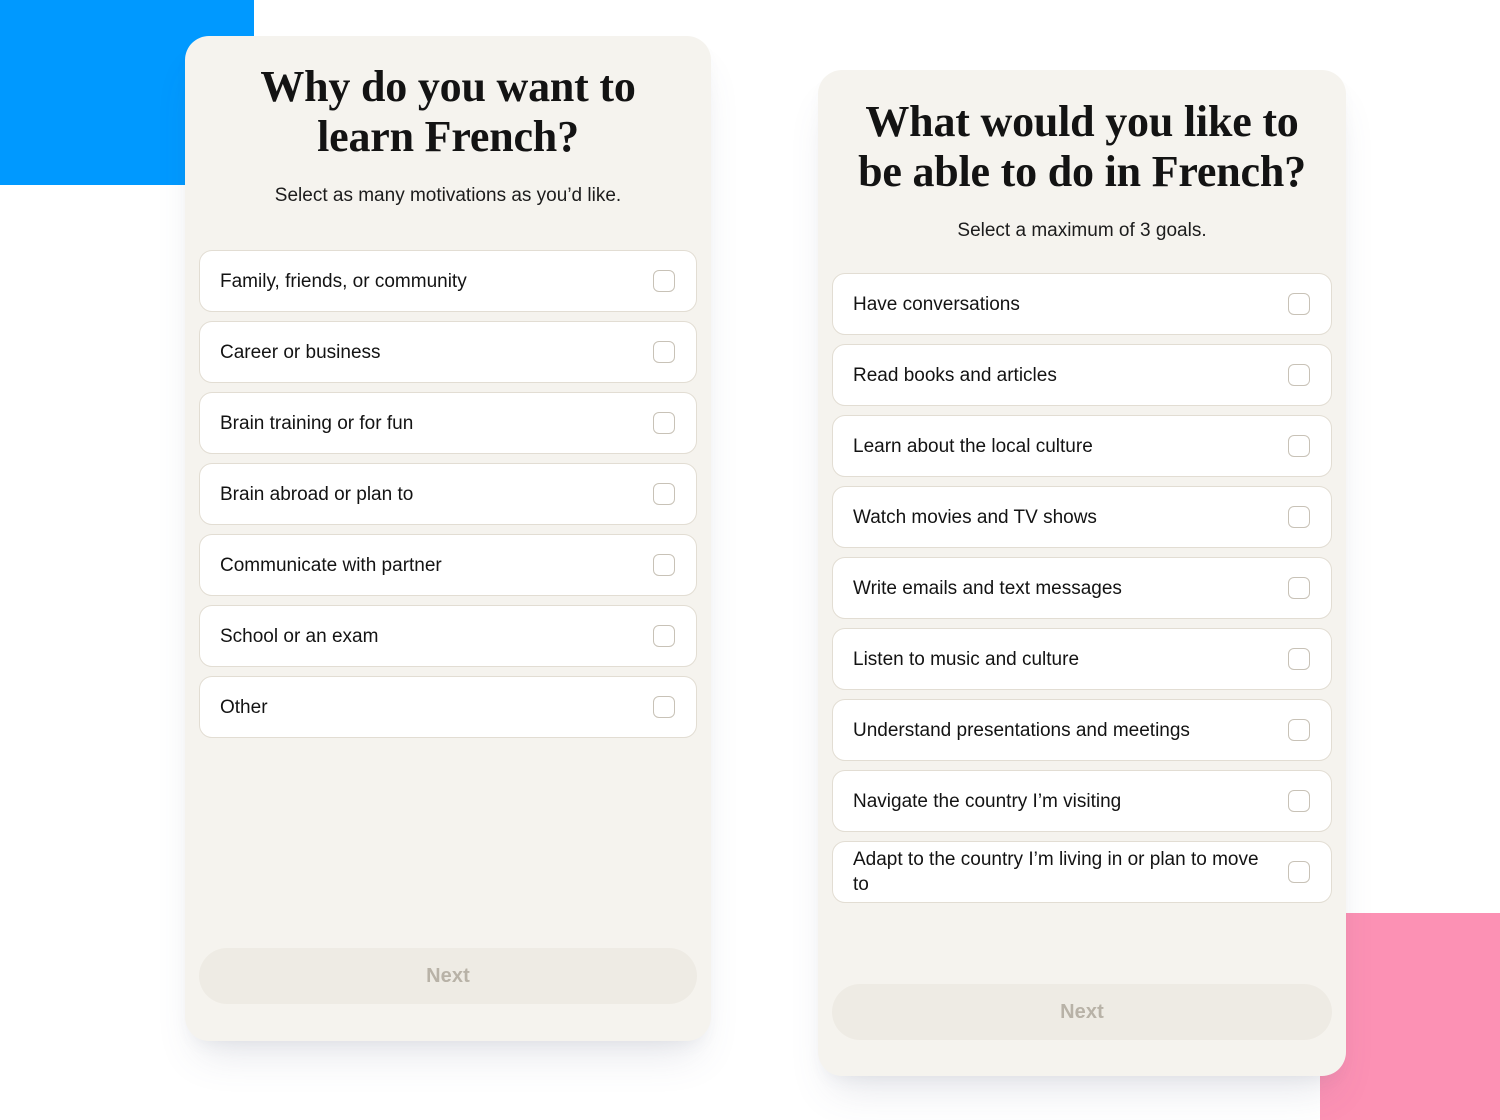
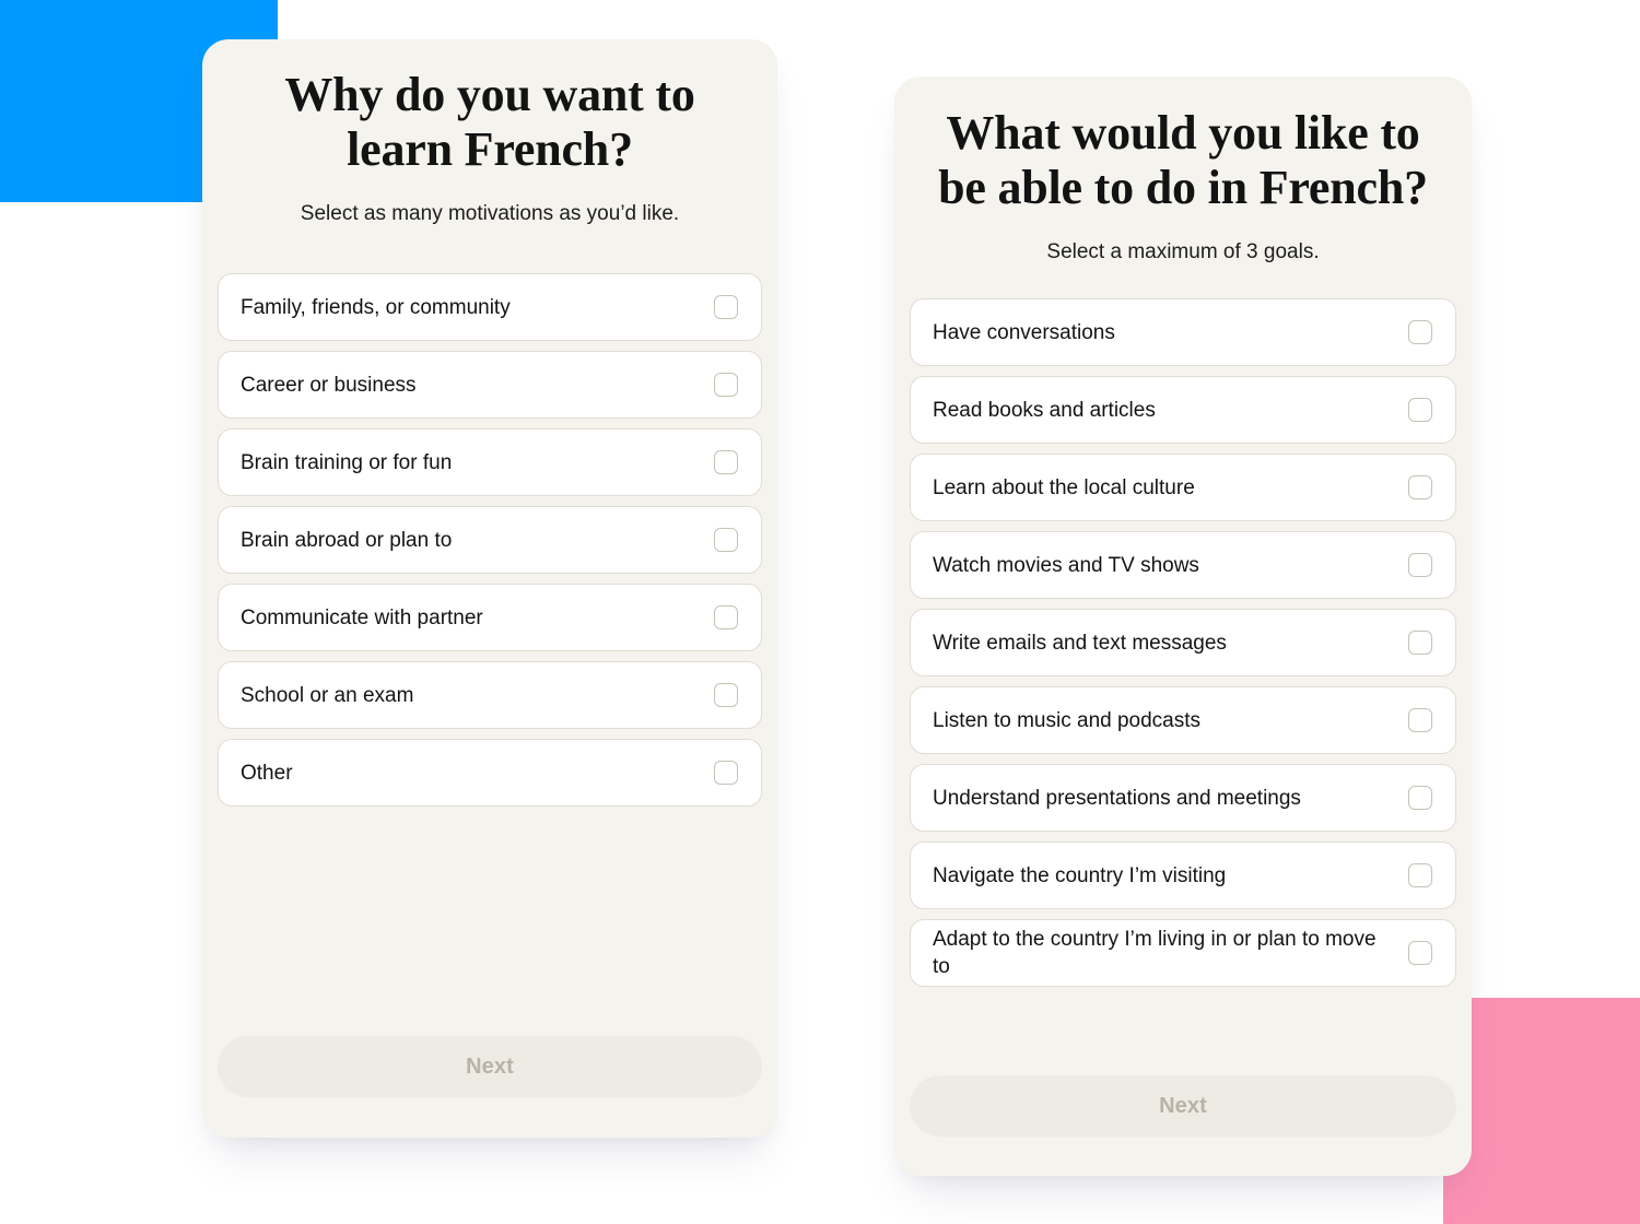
  Why do you want to learn French?
  Select as many motivations as you’d like.
  Family, friends, or community
  Career or business
  Brain training or for fun
  Brain abroad or plan to
  Communicate with partner
  School or an exam
  Other
  Next
  What would you like to be able to do in French?
  Select a maximum of 3 goals.
  Have conversations
  Read books and articles
  Learn about the local culture
  Watch movies and TV shows
  Write emails and text messages
- Listen to music and culture
+ Listen to music and podcasts
  Understand presentations and meetings
  Navigate the country I’m visiting
  Adapt to the country I’m living in or plan to move to
  Next
